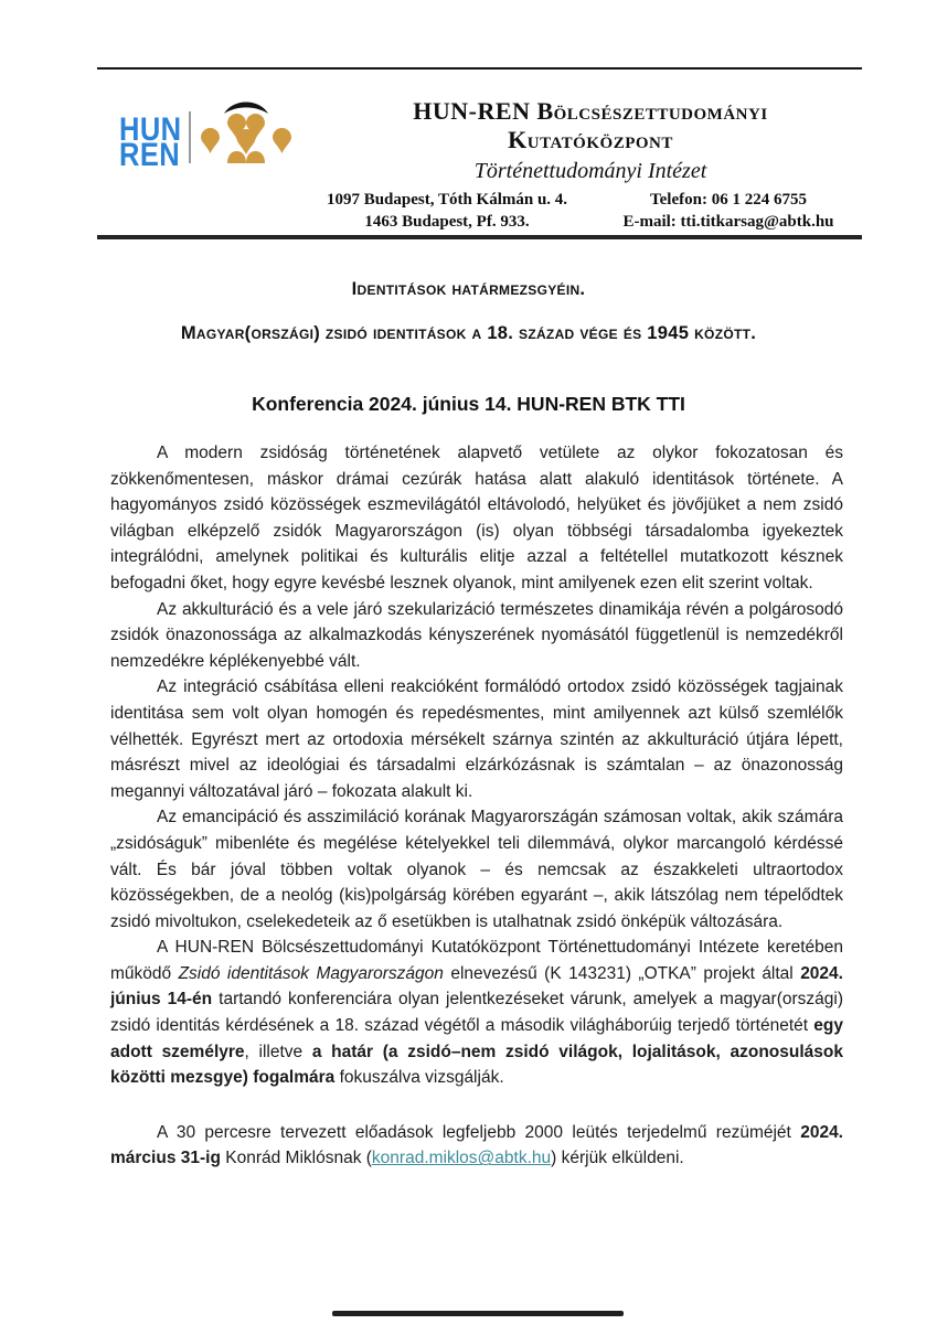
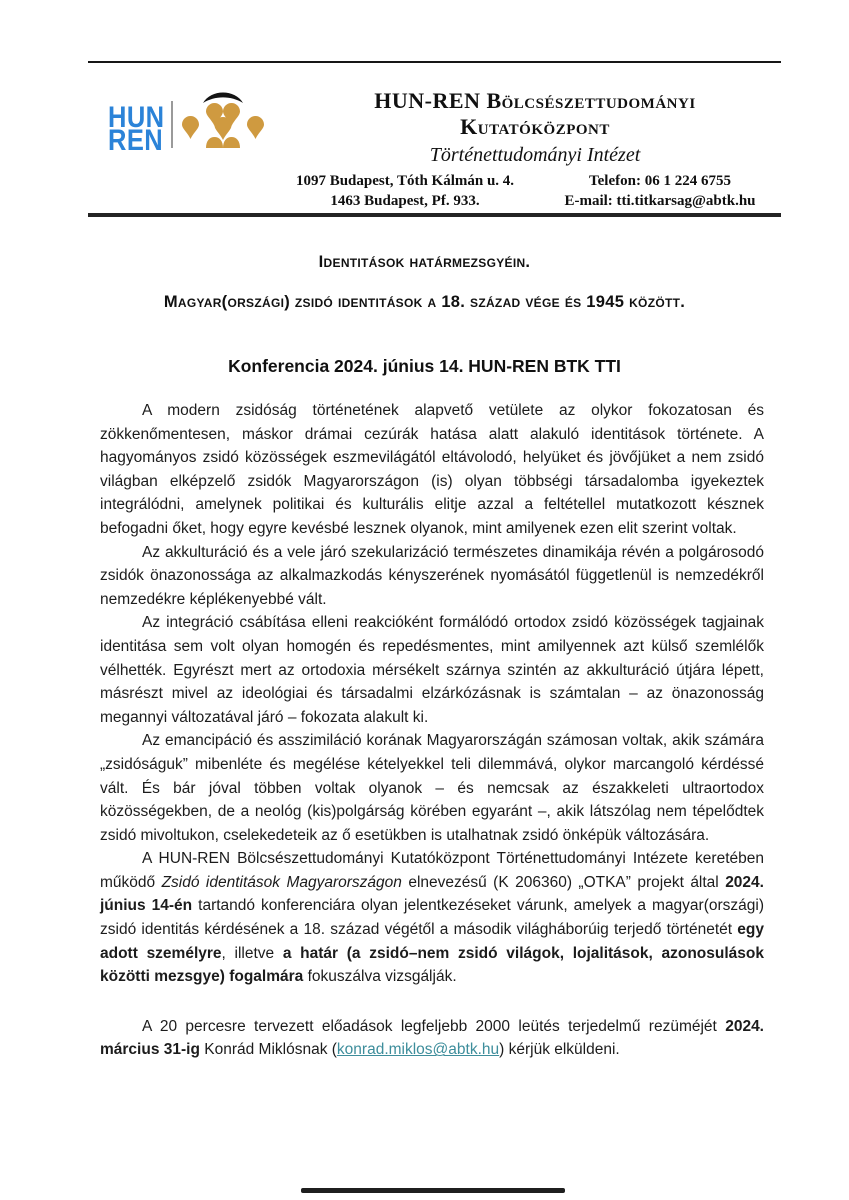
  HUN
  REN
  HUN-REN Bölcsészettudományi
  Kutatóközpont
  Történettudományi Intézet
  1097 Budapest, Tóth Kálmán u. 4.
  1463 Budapest, Pf. 933.
  Telefon: 06 1 224 6755
  E-mail: tti.titkarsag@abtk.hu
  Identitások határmezsgyéin.
  Magyar(országi) zsidó identitások a 18. század vége és 1945 között.
  Konferencia 2024. június 14. HUN-REN BTK TTI
  A modern zsidóság történetének alapvető vetülete az olykor fokozatosan és zökkenőmentesen, máskor drámai cezúrák hatása alatt alakuló identitások története. A hagyományos zsidó közösségek eszmevilágától eltávolodó, helyüket és jövőjüket a nem zsidó világban elképzelő zsidók Magyarországon (is) olyan többségi társadalomba igyekeztek integrálódni, amelynek politikai és kulturális elitje azzal a feltétellel mutatkozott késznek befogadni őket, hogy egyre kevésbé lesznek olyanok, mint amilyenek ezen elit szerint voltak.
  Az akkulturáció és a vele járó szekularizáció természetes dinamikája révén a polgárosodó zsidók önazonossága az alkalmazkodás kényszerének nyomásától függetlenül is nemzedékről nemzedékre képlékenyebbé vált.
  Az integráció csábítása elleni reakcióként formálódó ortodox zsidó közösségek tagjainak identitása sem volt olyan homogén és repedésmentes, mint amilyennek azt külső szemlélők vélhették. Egyrészt mert az ortodoxia mérsékelt szárnya szintén az akkulturáció útjára lépett, másrészt mivel az ideológiai és társadalmi elzárkózásnak is számtalan – az önazonosság megannyi változatával járó – fokozata alakult ki.
  Az emancipáció és asszimiláció korának Magyarországán számosan voltak, akik számára „zsidóságuk” mibenléte és megélése kételyekkel teli dilemmává, olykor marcangoló kérdéssé vált. És bár jóval többen voltak olyanok – és nemcsak az északkeleti ultraortodox közösségekben, de a neológ (kis)polgárság körében egyaránt –, akik látszólag nem tépelődtek zsidó mivoltukon, cselekedeteik az ő esetükben is utalhatnak zsidó önképük változására.
- A HUN-REN Bölcsészettudományi Kutatóközpont Történettudományi Intézete keretében működő Zsidó identitások Magyarországon elnevezésű (K 143231) „OTKA” projekt által 2024. június 14-én tartandó konferenciára olyan jelentkezéseket várunk, amelyek a magyar(országi) zsidó identitás kérdésének a 18. század végétől a második világháborúig terjedő történetét egy adott személyre, illetve a határ (a zsidó–nem zsidó világok, lojalitások, azonosulások közötti mezsgye) fogalmára fokuszálva vizsgálják.
+ A HUN-REN Bölcsészettudományi Kutatóközpont Történettudományi Intézete keretében működő Zsidó identitások Magyarországon elnevezésű (K 206360) „OTKA” projekt által 2024. június 14-én tartandó konferenciára olyan jelentkezéseket várunk, amelyek a magyar(országi) zsidó identitás kérdésének a 18. század végétől a második világháborúig terjedő történetét egy adott személyre, illetve a határ (a zsidó–nem zsidó világok, lojalitások, azonosulások közötti mezsgye) fogalmára fokuszálva vizsgálják.
- A 30 percesre tervezett előadások legfeljebb 2000 leütés terjedelmű rezüméjét 2024. március 31-ig Konrád Miklósnak (konrad.miklos@abtk.hu) kérjük elküldeni.
+ A 20 percesre tervezett előadások legfeljebb 2000 leütés terjedelmű rezüméjét 2024. március 31-ig Konrád Miklósnak (konrad.miklos@abtk.hu) kérjük elküldeni.
